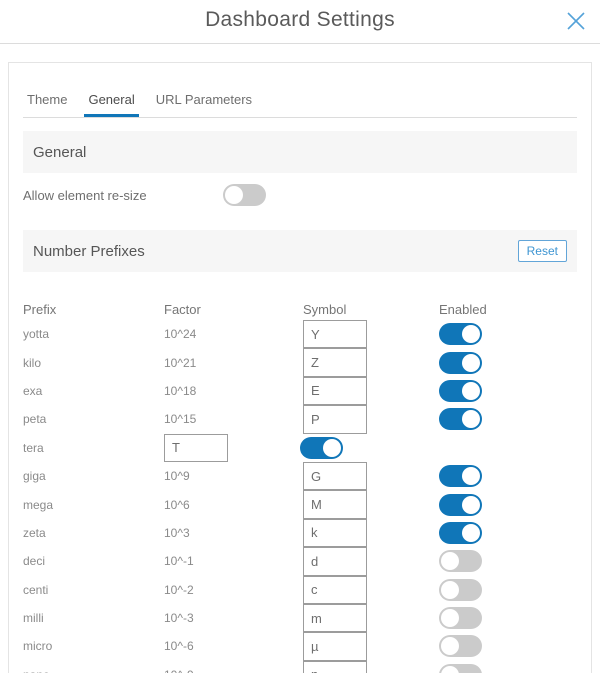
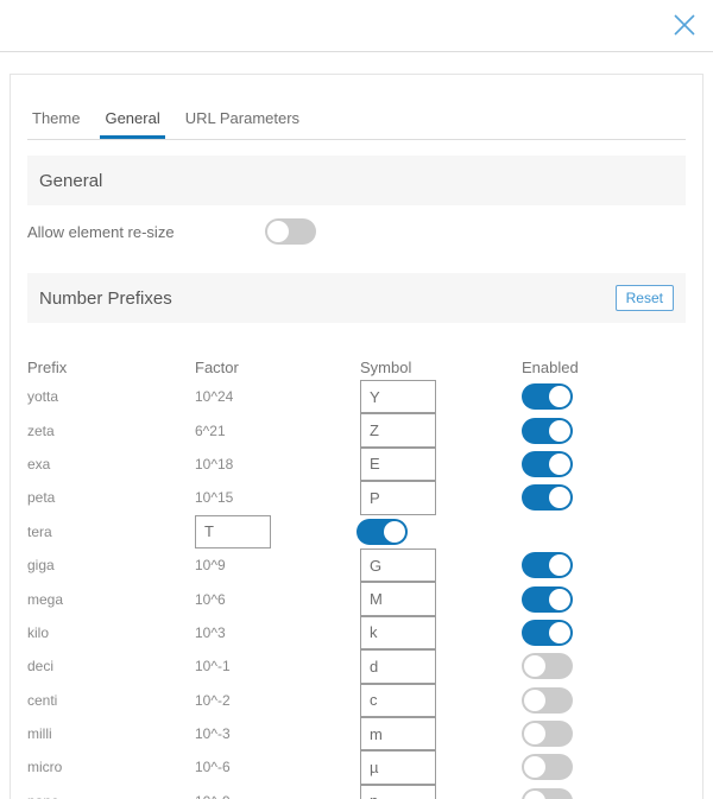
- Dashboard Settings
  Theme
  General
  URL Parameters
  General
  Allow element re-size
  Number Prefixes
  Reset
  Prefix
  Factor
  Symbol
  Enabled
  yotta
  10^24
  Y
- kilo
+ zeta
- 10^21
+ 6^21
  Z
  exa
  10^18
  E
  peta
  10^15
  P
  tera
  T
  giga
  10^9
  G
  mega
  10^6
  M
- zeta
+ kilo
  10^3
  k
  deci
  10^-1
  d
  centi
  10^-2
  c
  milli
  10^-3
  m
  micro
  10^-6
  µ
